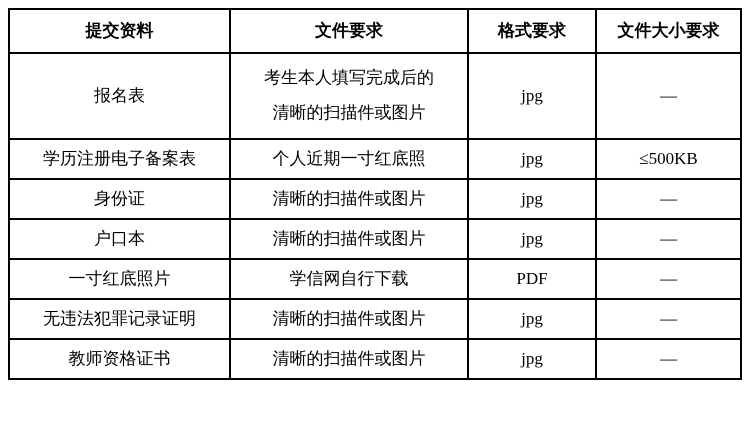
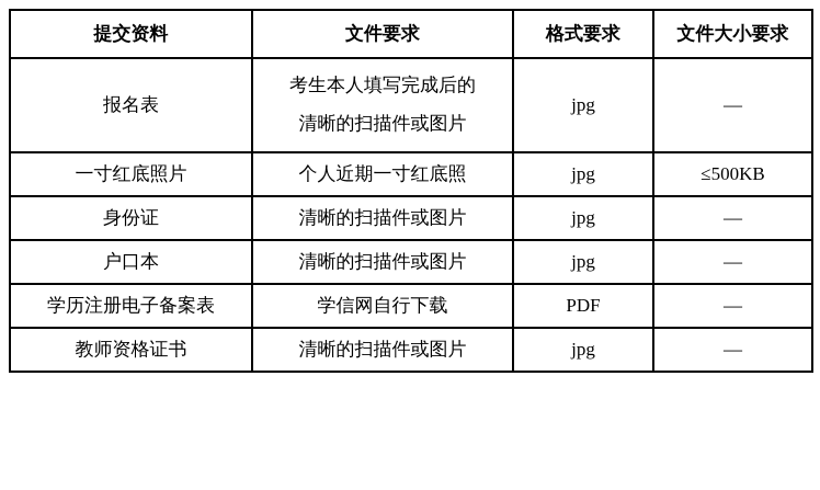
  提交资料	文件要求	格式要求	文件大小要求
  报名表	考生本人填写完成后的 清晰的扫描件或图片	jpg	—
- 学历注册电子备案表	个人近期一寸红底照	jpg	≤500KB
+ 一寸红底照片	个人近期一寸红底照	jpg	≤500KB
  身份证	清晰的扫描件或图片	jpg	—
  户口本	清晰的扫描件或图片	jpg	—
- 一寸红底照片	学信网自行下载	PDF	—
+ 学历注册电子备案表	学信网自行下载	PDF	—
- 无违法犯罪记录证明	清晰的扫描件或图片	jpg	—
  教师资格证书	清晰的扫描件或图片	jpg	—
